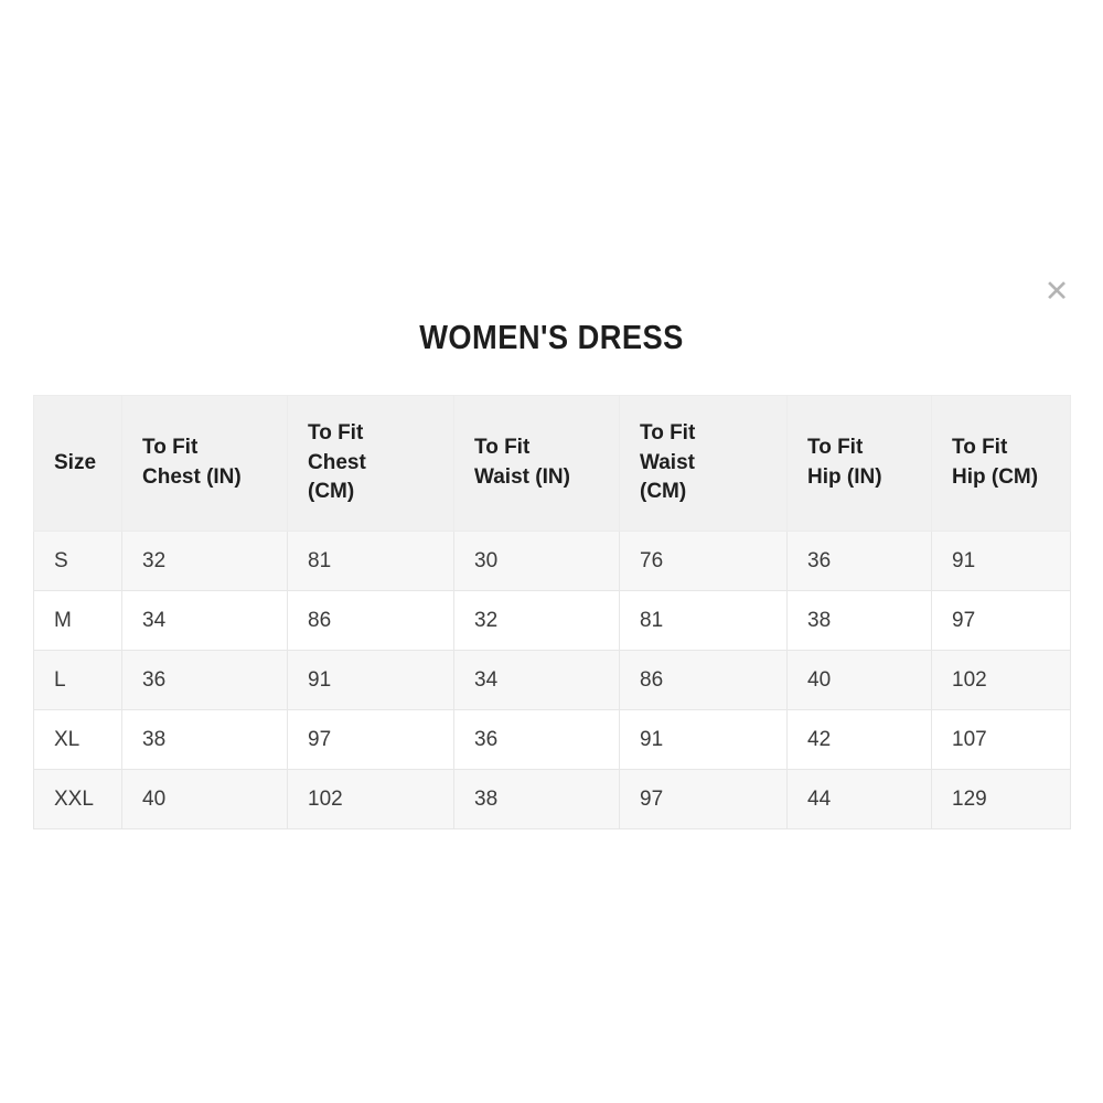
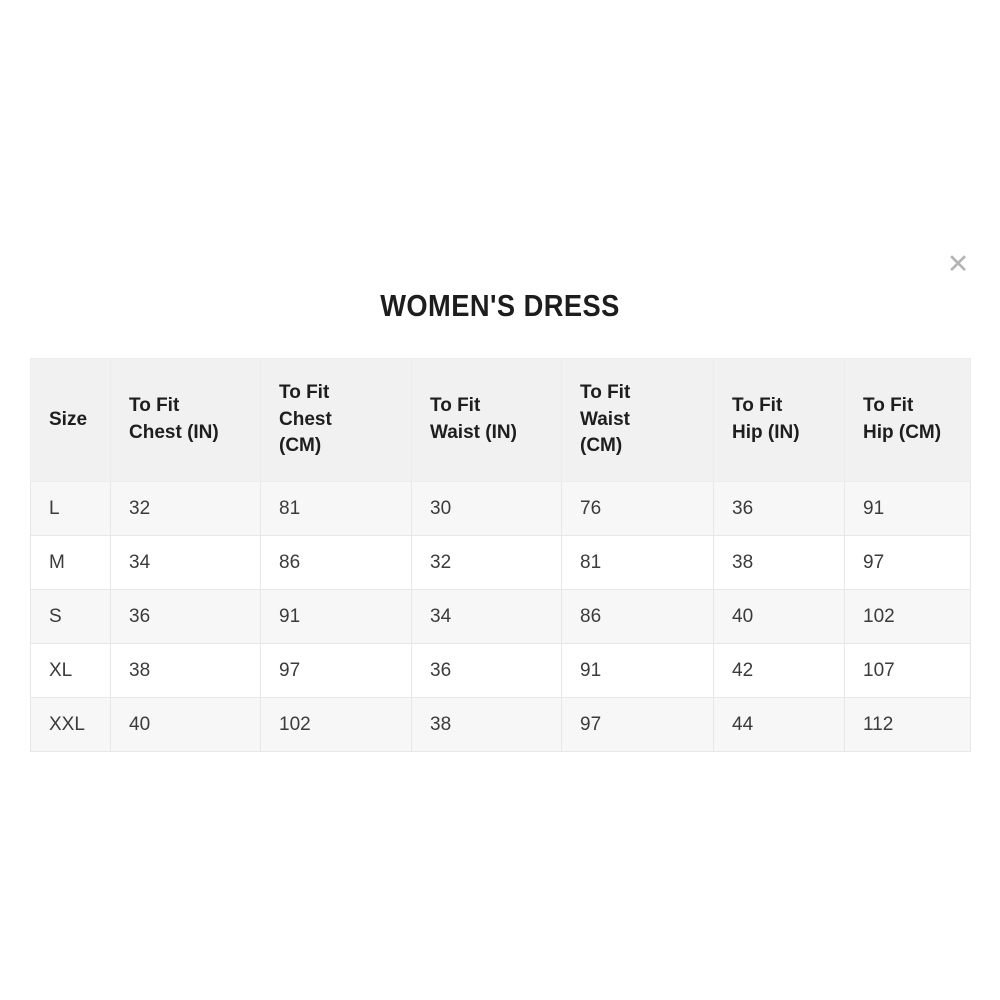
  ✕
  WOMEN'S DRESS
  Size	To Fit Chest (IN)	To Fit Chest (CM)	To Fit Waist (IN)	To Fit Waist (CM)	To Fit Hip (IN)	To Fit Hip (CM)
- S	32	81	30	76	36	91
+ L	32	81	30	76	36	91
  M	34	86	32	81	38	97
- L	36	91	34	86	40	102
+ S	36	91	34	86	40	102
  XL	38	97	36	91	42	107
- XXL	40	102	38	97	44	129
+ XXL	40	102	38	97	44	112
